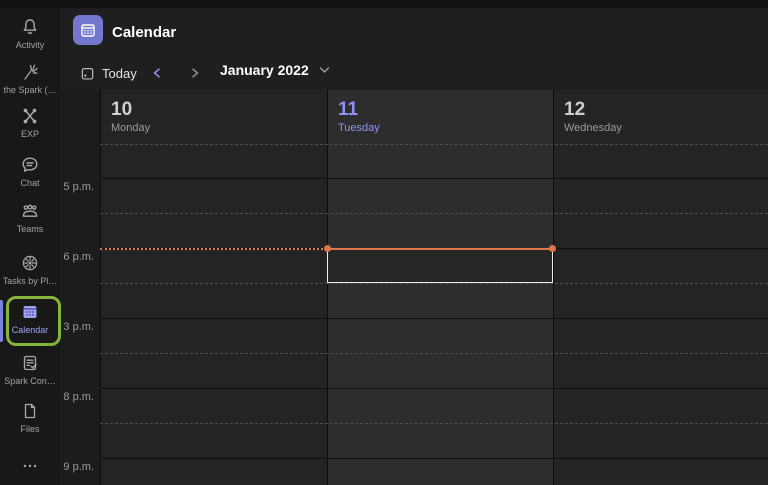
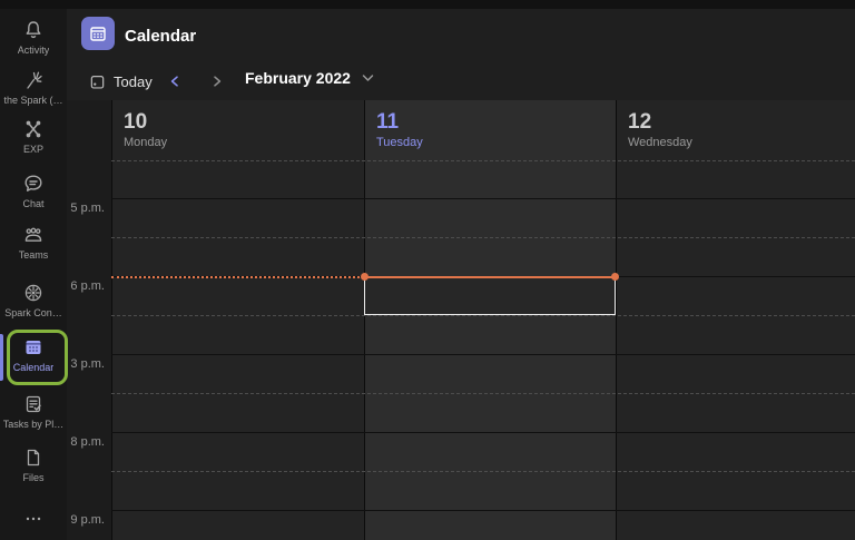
  Activity
  the Spark (…
  EXP
  Chat
  Teams
- Tasks by Pl…
+ Spark Con…
  Calendar
- Spark Con…
+ Tasks by Pl…
  Files
  Calendar
  Today
- January 2022
+ February 2022
  10
  Monday
  11
  Tuesday
  12
  Wednesday
  5 p.m.
  6 p.m.
  3 p.m.
  8 p.m.
  9 p.m.
